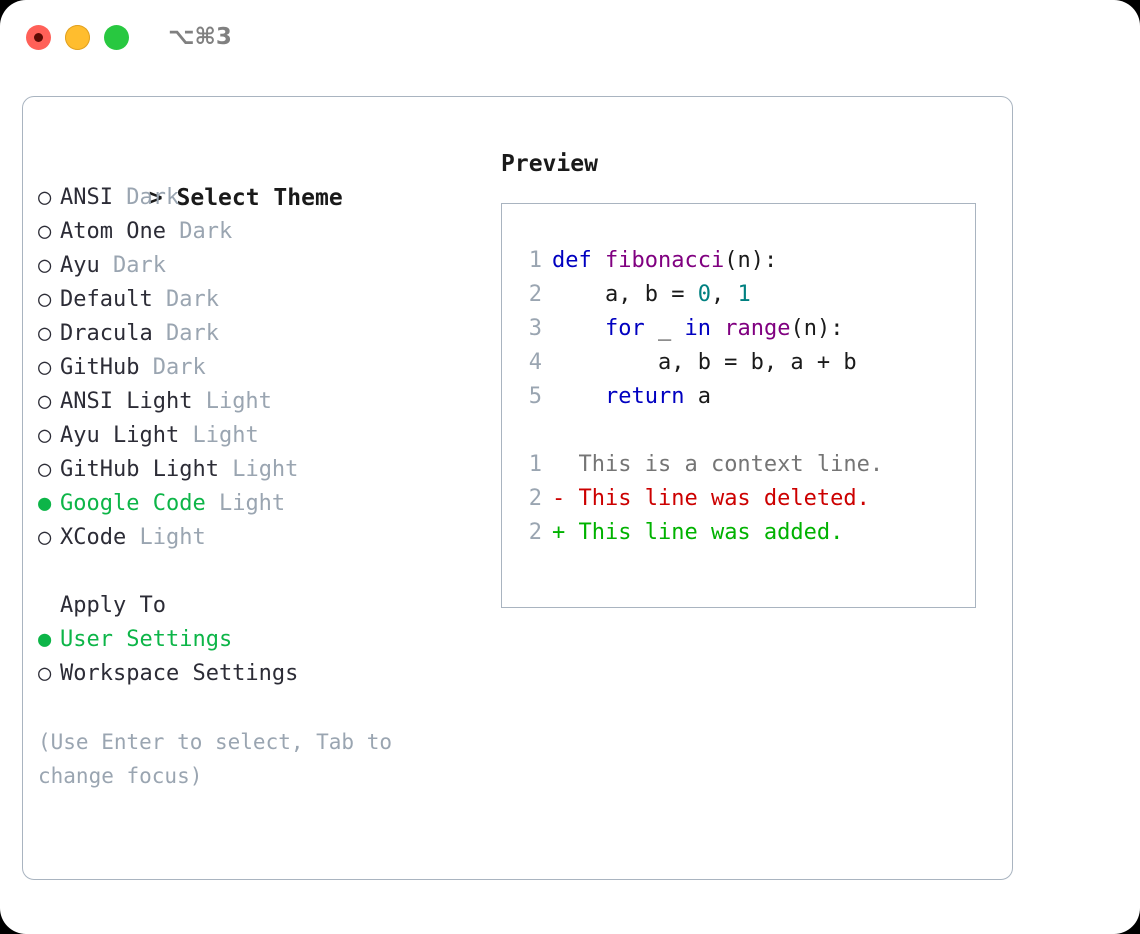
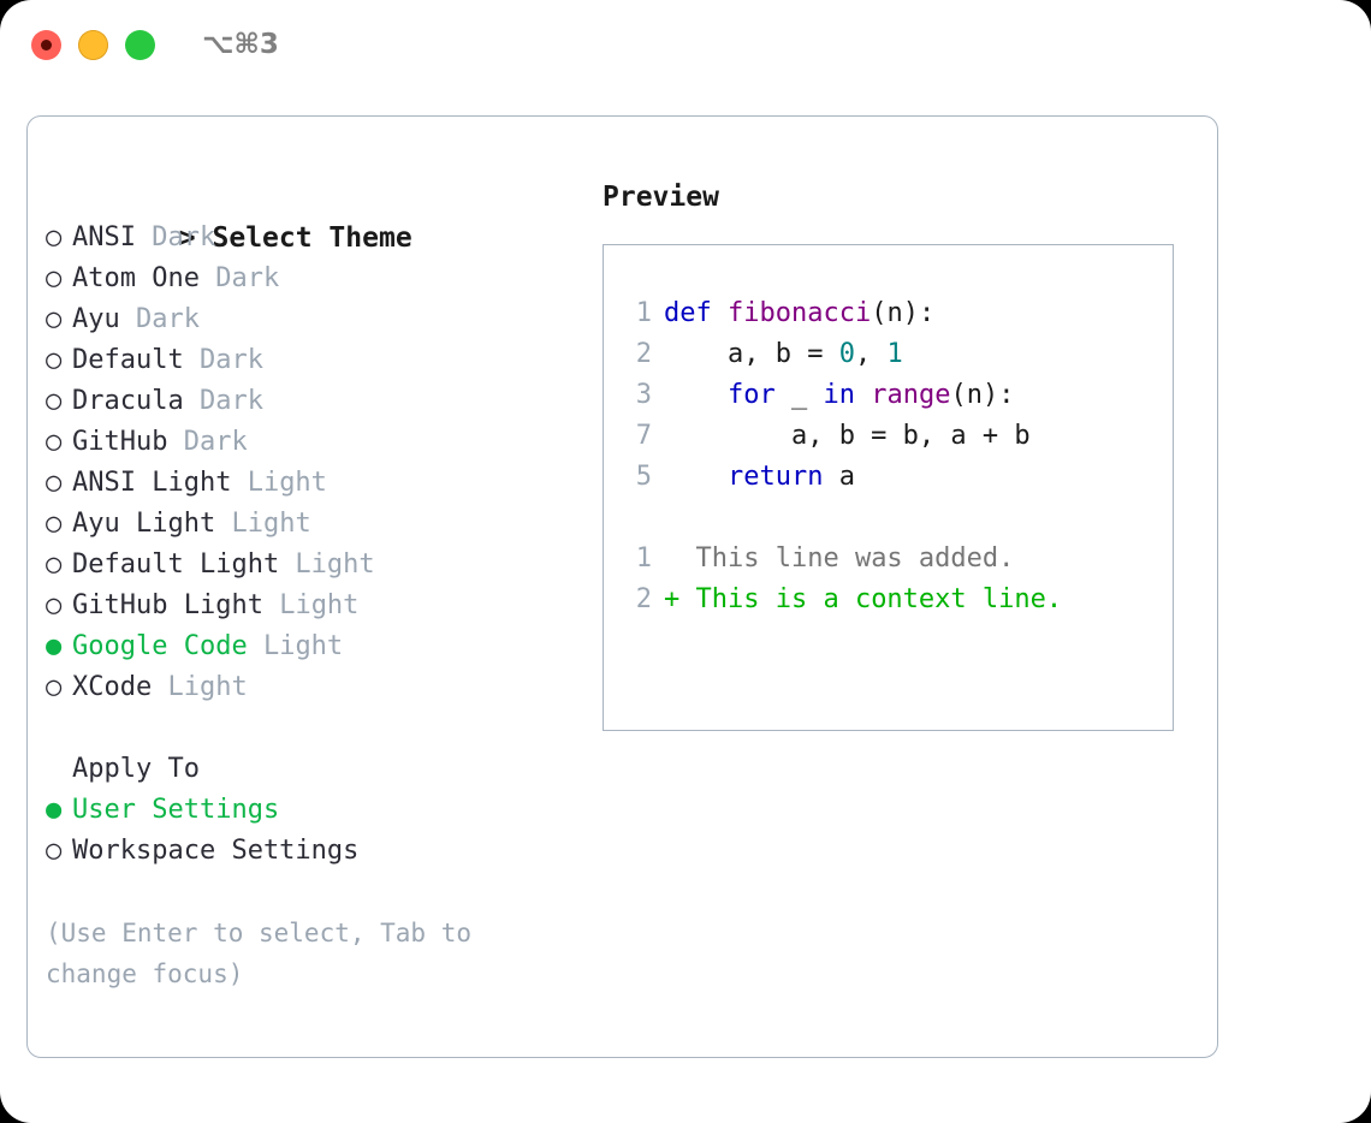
  ⌥⌘3
  > Select Theme
  ○ ANSI Dark
  ○ Atom One Dark
  ○ Ayu Dark
  ○ Default Dark
  ○ Dracula Dark
  ○ GitHub Dark
  ○ ANSI Light Light
  ○ Ayu Light Light
+ ○ Default Light Light
  ○ GitHub Light Light
  ● Google Code Light
  ○ XCode Light
  Apply To
  ● User Settings
  ○ Workspace Settings
  (Use Enter to select, Tab to
  change focus)
  Preview
  1 def fibonacci(n):
  2 a, b = 0, 1
  3 for _ in range(n):
- 4 a, b = b, a + b
+ 7 a, b = b, a + b
  5 return a
- 1 This is a context line.
+ 1 This line was added.
- 2 - This line was deleted.
- 2 + This line was added.
+ 2 + This is a context line.
